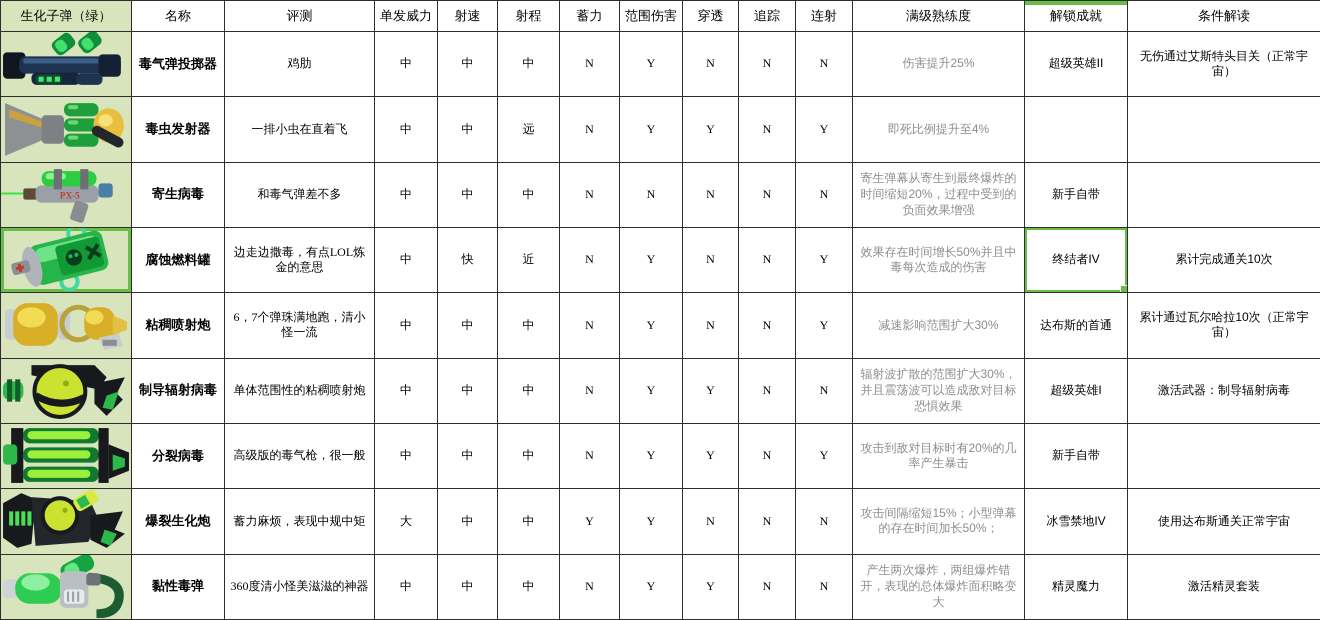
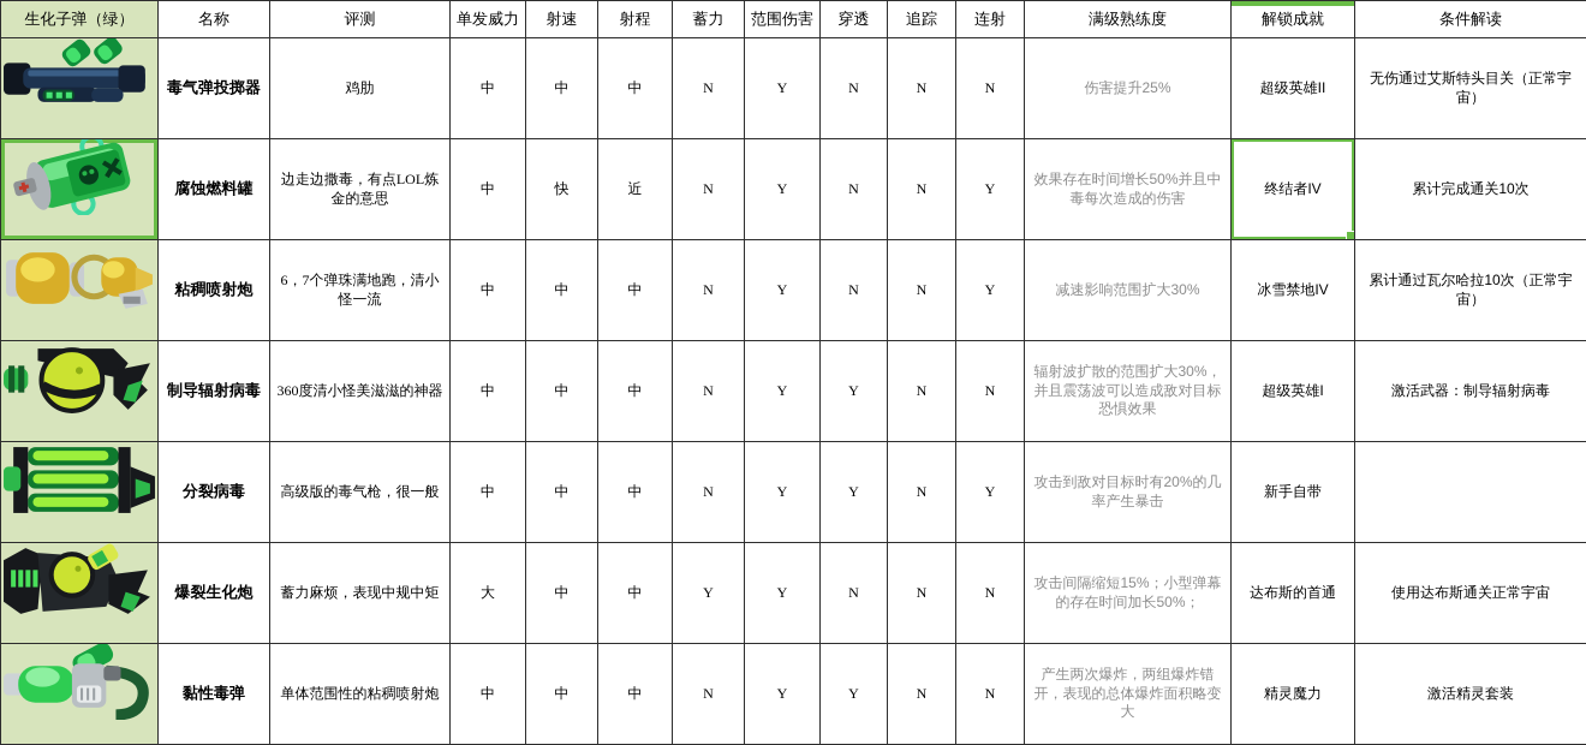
  生化子弹（绿）	名称	评测	单发威力	射速	射程	蓄力	范围伤害	穿透	追踪	连射	满级熟练度	解锁成就	条件解读
  	毒气弹投掷器	鸡肋	中	中	中	N	Y	N	N	N	伤害提升25%	超级英雄II	无伤通过艾斯特头目关（正常宇宙）
- 	毒虫发射器	一排小虫在直着飞	中	中	远	N	Y	Y	N	Y	即死比例提升至4%
- PX-5	寄生病毒	和毒气弹差不多	中	中	中	N	N	N	N	N	寄生弹幕从寄生到最终爆炸的时间缩短20%，过程中受到的负面效果增强	新手自带
  	腐蚀燃料罐	边走边撒毒，有点LOL炼金的意思	中	快	近	N	Y	N	N	Y	效果存在时间增长50%并且中毒每次造成的伤害	终结者IV	累计完成通关10次
- 	粘稠喷射炮	6，7个弹珠满地跑，清小怪一流	中	中	中	N	Y	N	N	Y	减速影响范围扩大30%	达布斯的首通	累计通过瓦尔哈拉10次（正常宇宙）
+ 	粘稠喷射炮	6，7个弹珠满地跑，清小怪一流	中	中	中	N	Y	N	N	Y	减速影响范围扩大30%	冰雪禁地IV	累计通过瓦尔哈拉10次（正常宇宙）
- 	制导辐射病毒	单体范围性的粘稠喷射炮	中	中	中	N	Y	Y	N	N	辐射波扩散的范围扩大30%，并且震荡波可以造成敌对目标恐惧效果	超级英雄I	激活武器：制导辐射病毒
+ 	制导辐射病毒	360度清小怪美滋滋的神器	中	中	中	N	Y	Y	N	N	辐射波扩散的范围扩大30%，并且震荡波可以造成敌对目标恐惧效果	超级英雄I	激活武器：制导辐射病毒
  	分裂病毒	高级版的毒气枪，很一般	中	中	中	N	Y	Y	N	Y	攻击到敌对目标时有20%的几率产生暴击	新手自带
- 	爆裂生化炮	蓄力麻烦，表现中规中矩	大	中	中	Y	Y	N	N	N	攻击间隔缩短15%；小型弹幕的存在时间加长50%；	冰雪禁地IV	使用达布斯通关正常宇宙
+ 	爆裂生化炮	蓄力麻烦，表现中规中矩	大	中	中	Y	Y	N	N	N	攻击间隔缩短15%；小型弹幕的存在时间加长50%；	达布斯的首通	使用达布斯通关正常宇宙
- 	黏性毒弹	360度清小怪美滋滋的神器	中	中	中	N	Y	Y	N	N	产生两次爆炸，两组爆炸错开，表现的总体爆炸面积略变大	精灵魔力	激活精灵套装
+ 	黏性毒弹	单体范围性的粘稠喷射炮	中	中	中	N	Y	Y	N	N	产生两次爆炸，两组爆炸错开，表现的总体爆炸面积略变大	精灵魔力	激活精灵套装
